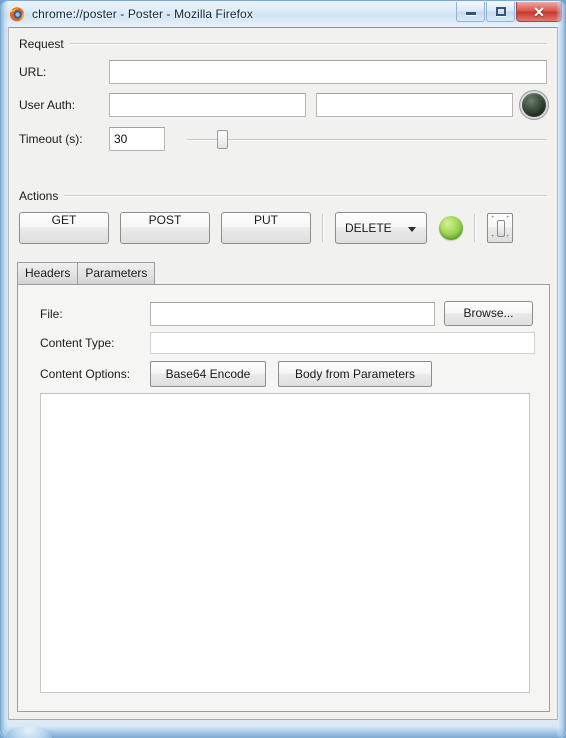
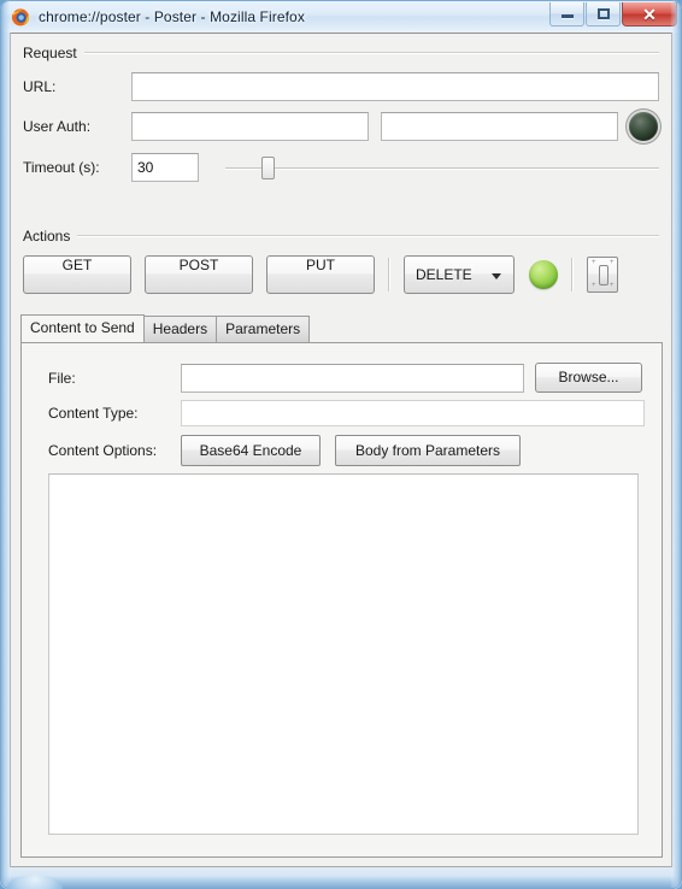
+ Content to Send
